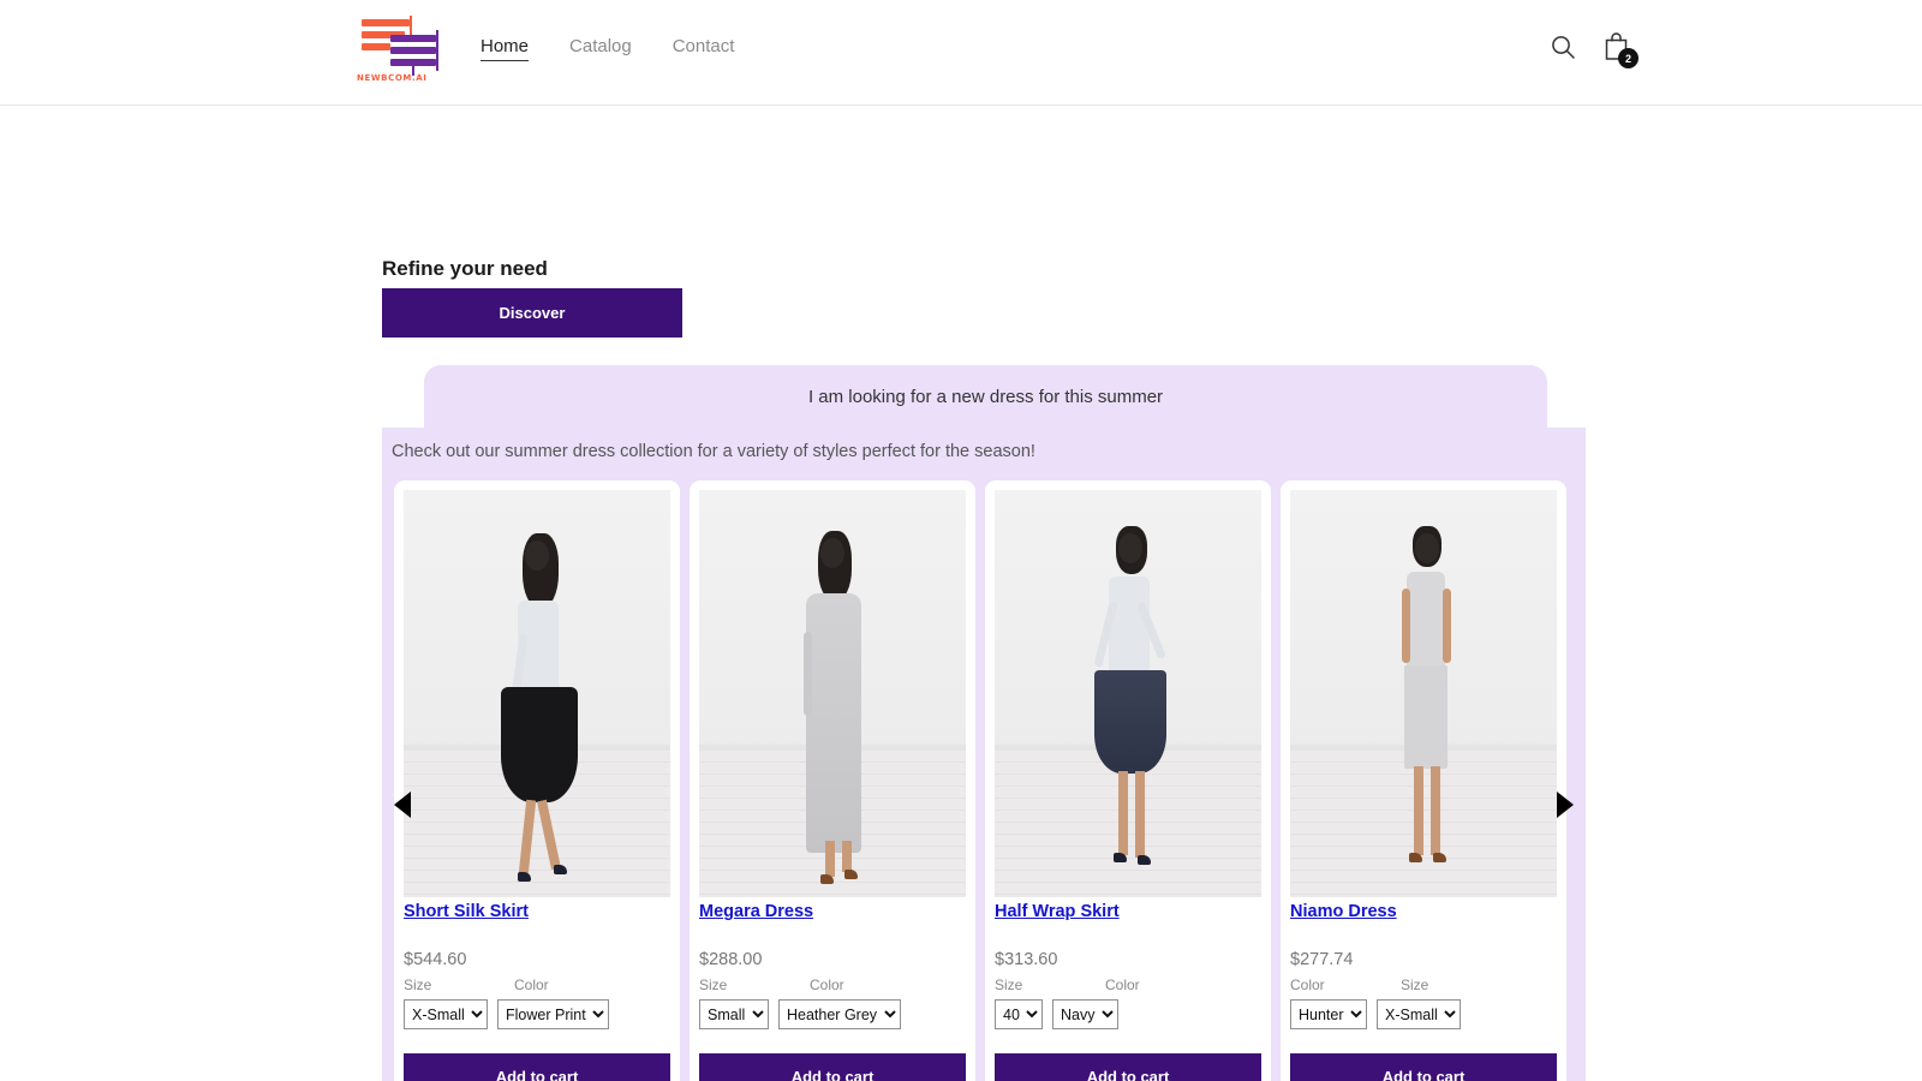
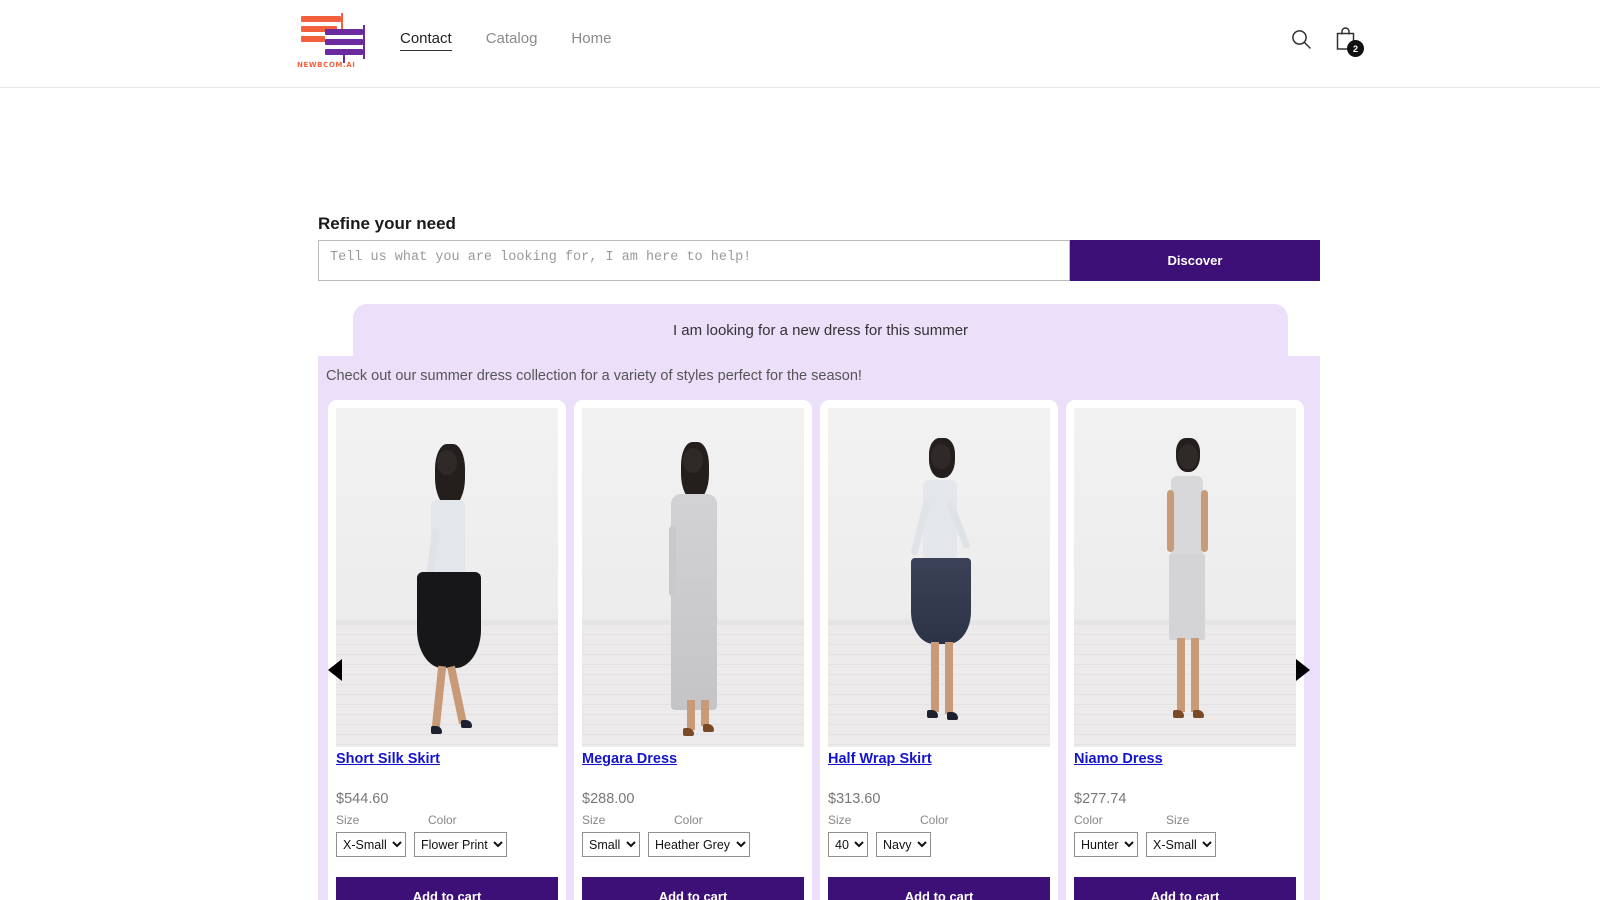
  NEWBCOM.AI
- Home
+ Contact
  Catalog
- Contact
+ Home
  2
  Refine your need
+ Tell us what you are looking for, I am here to help!
  Discover
  I am looking for a new dress for this summer
  Check out our summer dress collection for a variety of styles perfect for the season!
  Short Silk Skirt
  $544.60
  Size
  Color
  X-Small
  Flower Print
  Add to cart
  Megara Dress
  $288.00
  Size
  Color
  Small
  Heather Grey
  Add to cart
  Half Wrap Skirt
  $313.60
  Size
  Color
  40
  Navy
  Add to cart
  Niamo Dress
  $277.74
  Color
  Size
  Hunter
  X-Small
  Add to cart
